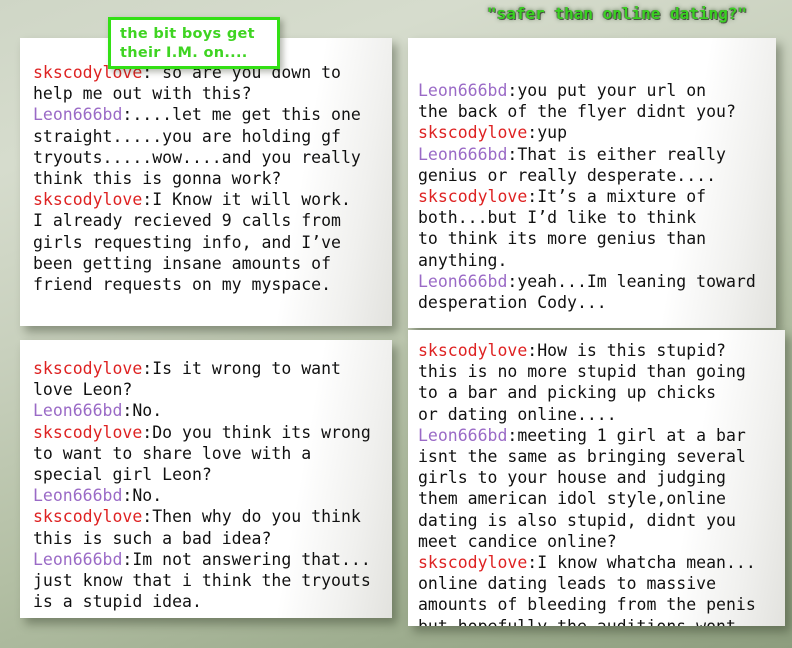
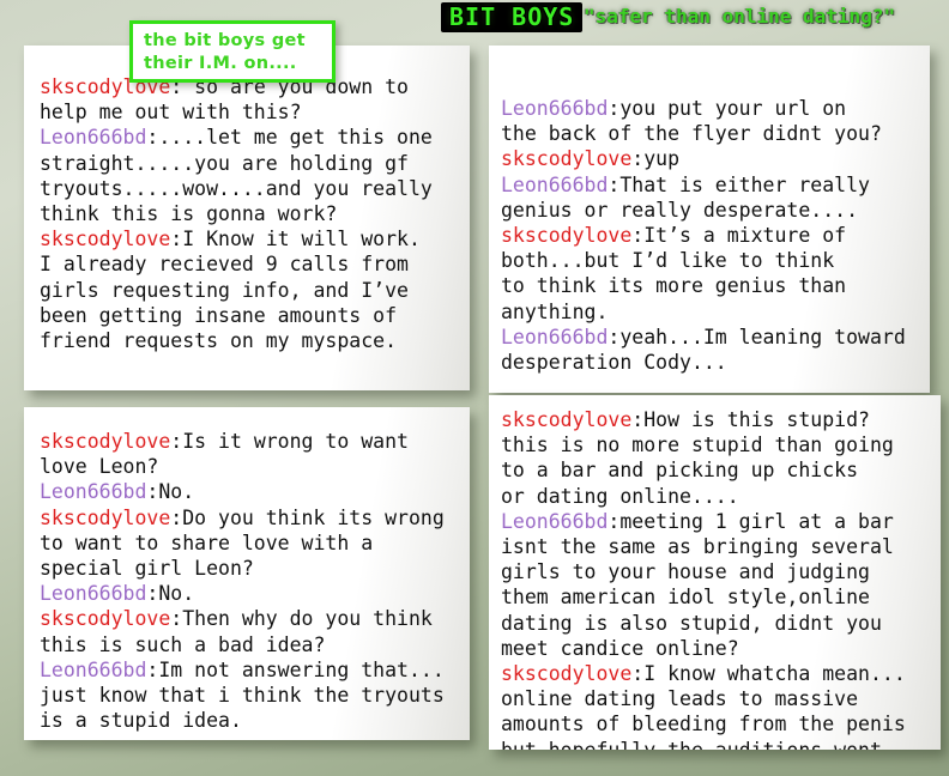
+ BIT BOYS
  "safer than online dating?"
  skscodylove: so are you down to
  help me out with this?
  Leon666bd:....let me get this one
  straight.....you are holding gf
  tryouts.....wow....and you really
  think this is gonna work?
  skscodylove:I Know it will work.
  I already recieved 9 calls from
  girls requesting info, and I’ve
  been getting insane amounts of
  friend requests on my myspace.
  Leon666bd:you put your url on
  the back of the flyer didnt you?
  skscodylove:yup
  Leon666bd:That is either really
  genius or really desperate....
  skscodylove:It’s a mixture of
  both...but I’d like to think
  to think its more genius than
  anything.
  Leon666bd:yeah...Im leaning toward
  desperation Cody...
  skscodylove:Is it wrong to want
  love Leon?
  Leon666bd:No.
  skscodylove:Do you think its wrong
  to want to share love with a
  special girl Leon?
  Leon666bd:No.
  skscodylove:Then why do you think
  this is such a bad idea?
  Leon666bd:Im not answering that...
  just know that i think the tryouts
  is a stupid idea.
  skscodylove:How is this stupid?
  this is no more stupid than going
  to a bar and picking up chicks
  or dating online....
  Leon666bd:meeting 1 girl at a bar
  isnt the same as bringing several
  girls to your house and judging
  them american idol style,online
  dating is also stupid, didnt you
  meet candice online?
  skscodylove:I know whatcha mean...
  online dating leads to massive
  amounts of bleeding from the penis
  the bit boys get
  their I.M. on....
